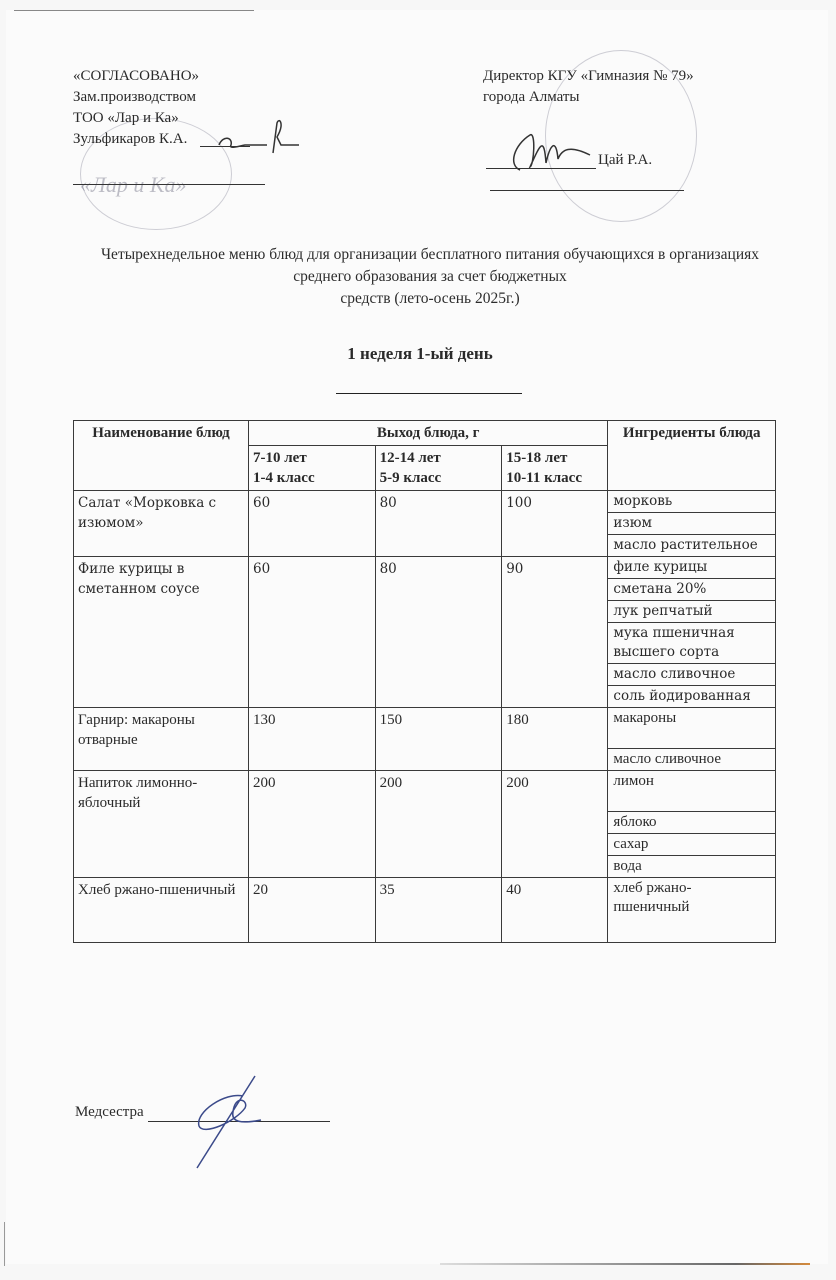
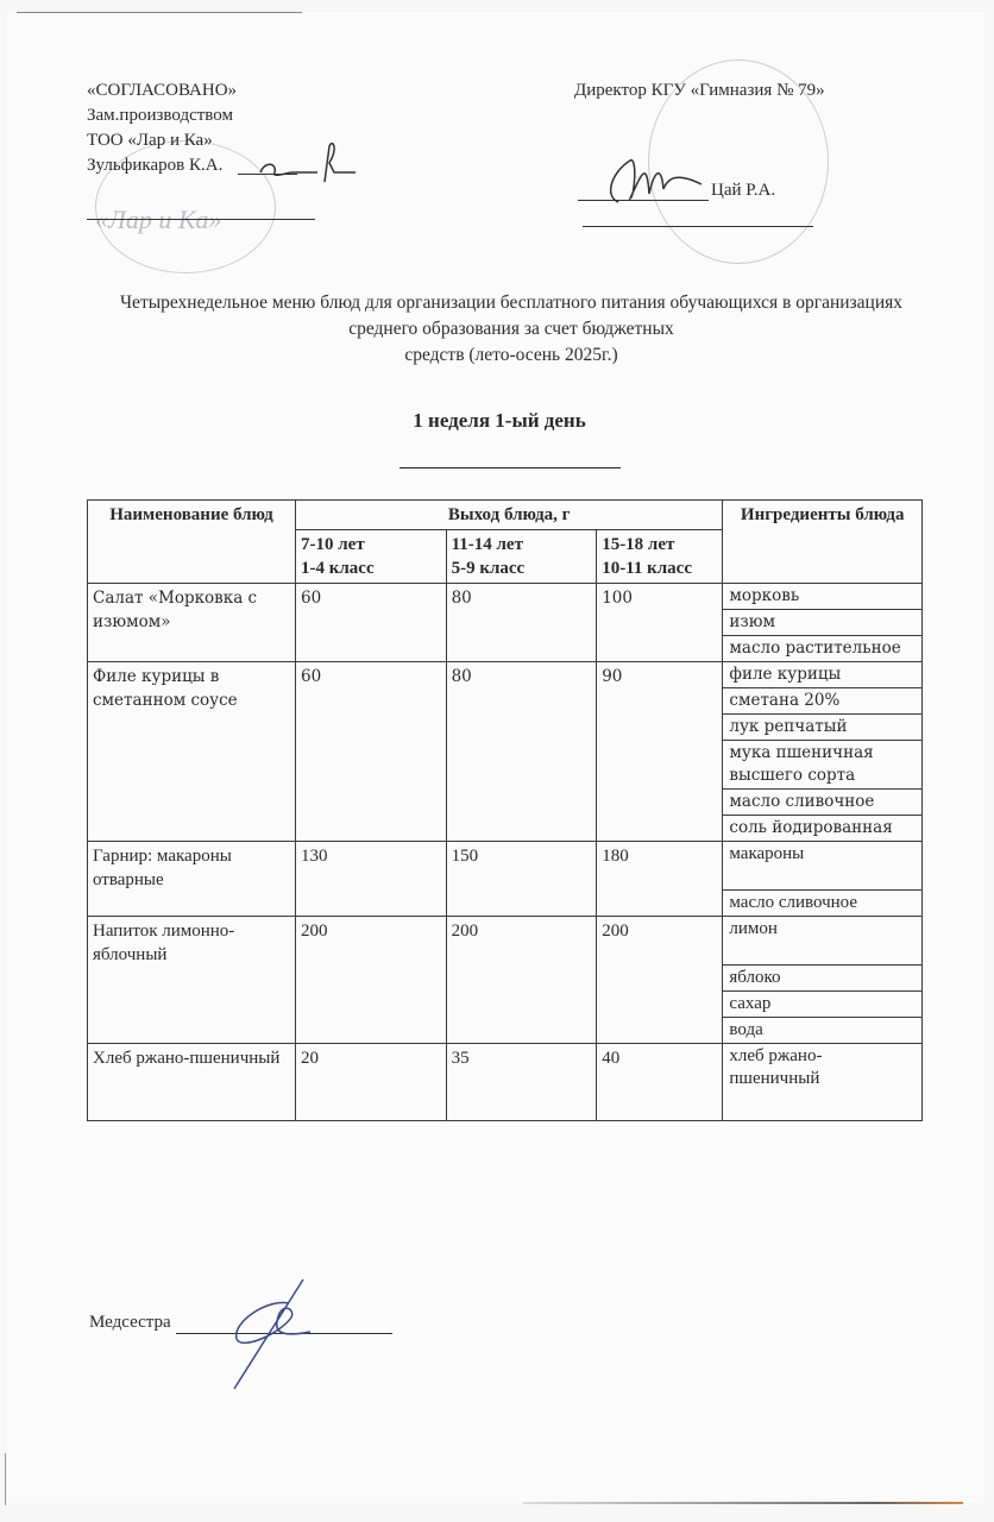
  «СОГЛАСОВАНО»
  Зам.производством
  ТОО «Лар и Ка»
  Зульфикаров К.А.
  Директор КГУ «Гимназия № 79»
- города Алматы
  Цай Р.А.
  Четырехнедельное меню блюд для организации бесплатного питания обучающихся в организациях
  среднего образования за счет бюджетных
  средств (лето-осень 2025г.)
  1 неделя 1-ый день
  Наименование блюд	Выход блюда, г	Ингредиенты блюда
- 7-10 лет 1-4 класс	12-14 лет 5-9 класс	15-18 лет 10-11 класс
+ 7-10 лет 1-4 класс	11-14 лет 5-9 класс	15-18 лет 10-11 класс
  Салат «Морковка с изюмом»	60	80	100	морковь изюм масло растительное
  Филе курицы в сметанном соусе	60	80	90	филе курицы сметана 20% лук репчатый мука пшеничная высшего сорта масло сливочное соль йодированная
  Гарнир: макароны отварные	130	150	180	макароны масло сливочное
  Напиток лимонно-яблочный	200	200	200	лимон яблоко сахар вода
  Хлеб ржано-пшеничный	20	35	40	хлеб ржано-пшеничный
  Медсестра
